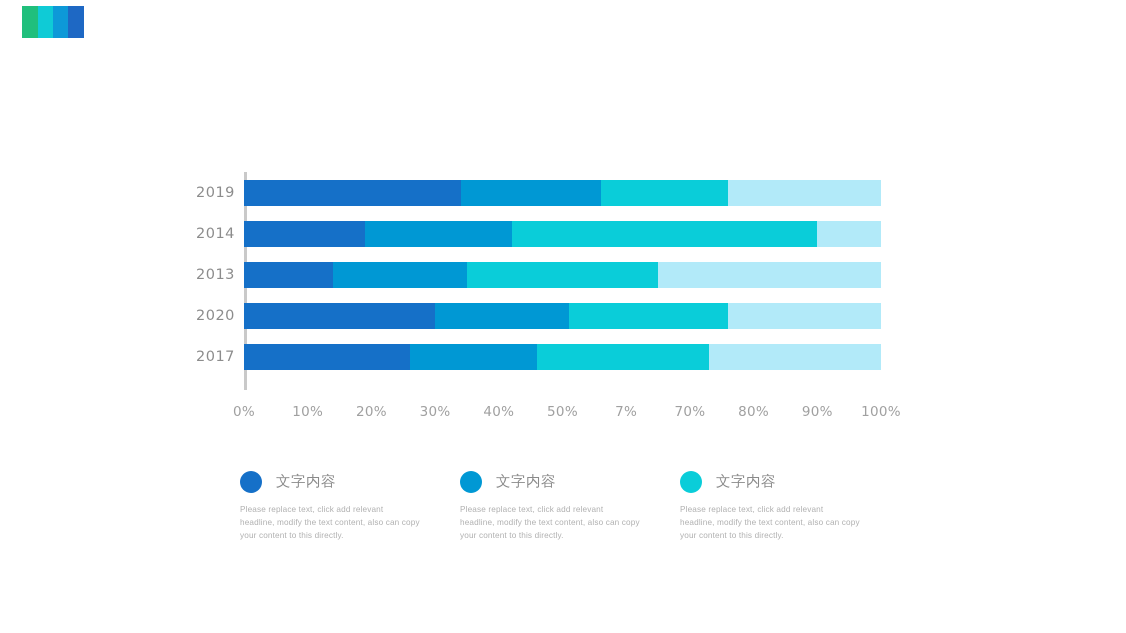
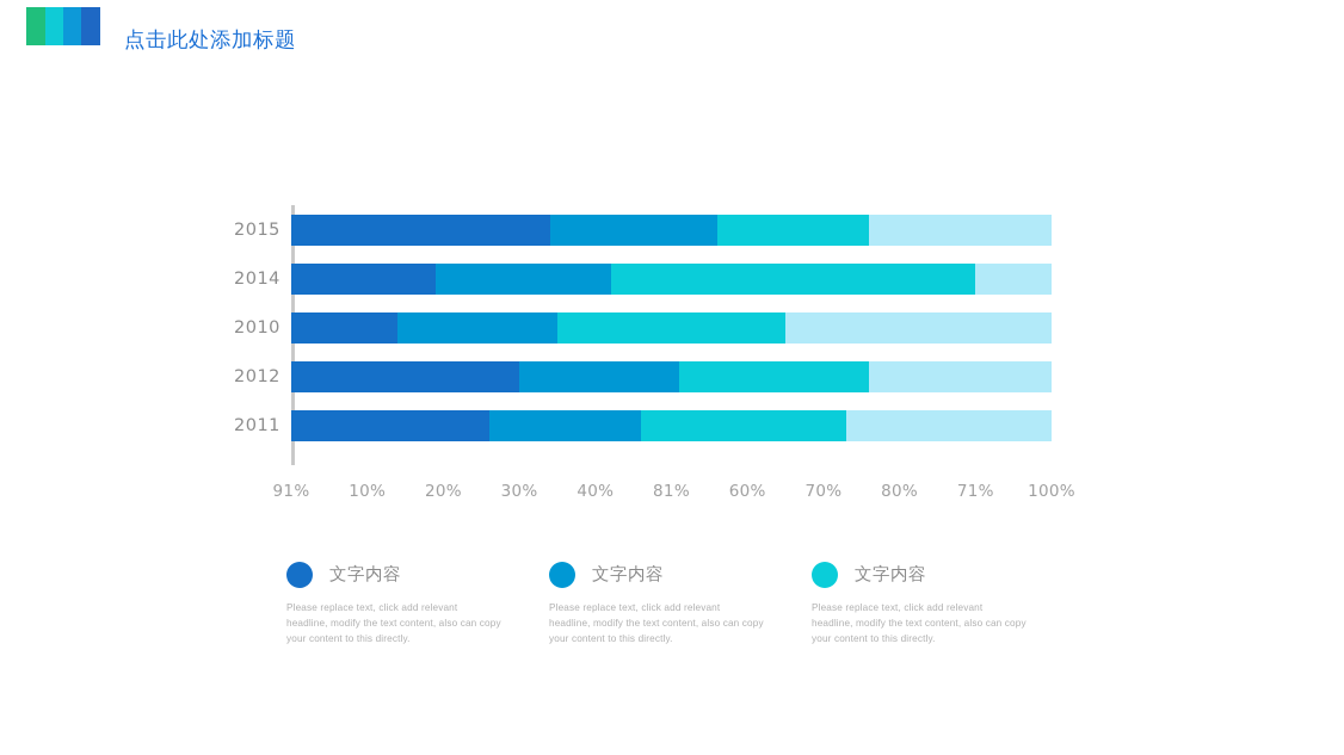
+ 点击此处添加标题
- 2019
+ 2015
  2014
- 2013
+ 2010
- 2020
+ 2012
- 2017
+ 2011
- 0%
+ 91%
  10%
  20%
  30%
  40%
- 50%
+ 81%
- 7%
+ 60%
  70%
  80%
- 90%
+ 71%
  100%
  文字内容
  Please replace text, click add relevant headline, modify the text content, also can copy your content to this directly.
  文字内容
  Please replace text, click add relevant headline, modify the text content, also can copy your content to this directly.
  文字内容
  Please replace text, click add relevant headline, modify the text content, also can copy your content to this directly.
